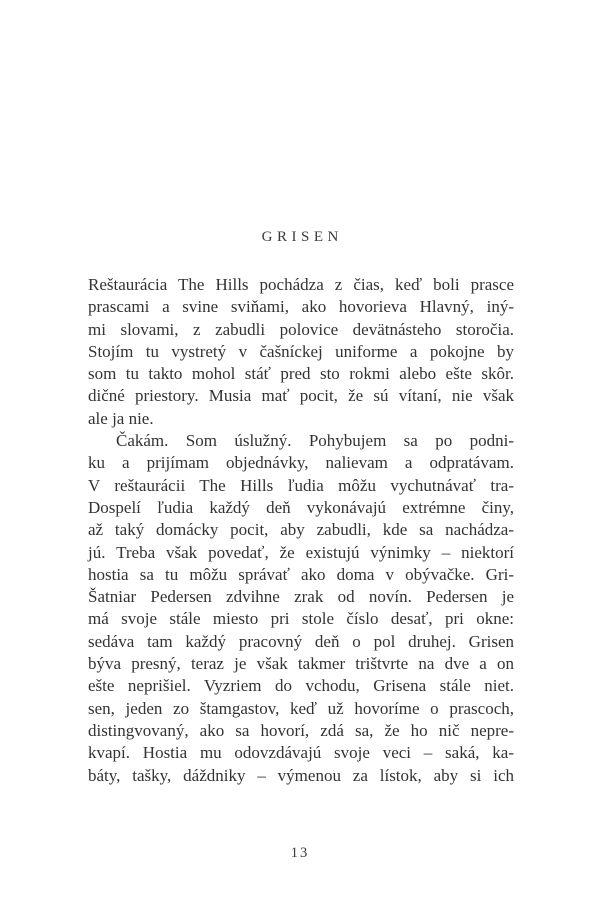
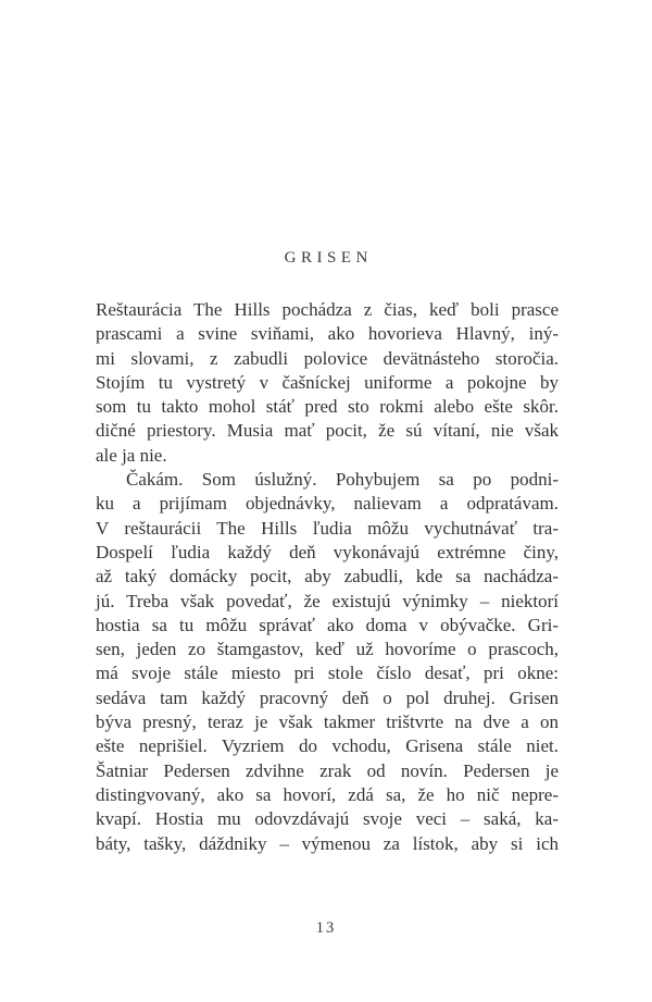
  GRISEN
  Reštaurácia The Hills pochádza z čias, keď boli prasce
  prascami a svine sviňami, ako hovorieva Hlavný, iný-
  mi slovami, z zabudli polovice devätnásteho storočia.
  Stojím tu vystretý v čašníckej uniforme a pokojne by
  som tu takto mohol stáť pred sto rokmi alebo ešte skôr.
  dičné priestory. Musia mať pocit, že sú vítaní, nie však
  ale ja nie.
  Čakám. Som úslužný. Pohybujem sa po podni-
  ku a prijímam objednávky, nalievam a odpratávam.
  V reštaurácii The Hills ľudia môžu vychutnávať tra-
  Dospelí ľudia každý deň vykonávajú extrémne činy,
  až taký domácky pocit, aby zabudli, kde sa nachádza-
  jú. Treba však povedať, že existujú výnimky – niektorí
  hostia sa tu môžu správať ako doma v obývačke. Gri-
- Šatniar Pedersen zdvihne zrak od novín. Pedersen je
+ sen, jeden zo štamgastov, keď už hovoríme o prascoch,
  má svoje stále miesto pri stole číslo desať, pri okne:
  sedáva tam každý pracovný deň o pol druhej. Grisen
  býva presný, teraz je však takmer trištvrte na dve a on
  ešte neprišiel. Vyzriem do vchodu, Grisena stále niet.
- sen, jeden zo štamgastov, keď už hovoríme o prascoch,
+ Šatniar Pedersen zdvihne zrak od novín. Pedersen je
  distingvovaný, ako sa hovorí, zdá sa, že ho nič nepre-
  kvapí. Hostia mu odovzdávajú svoje veci – saká, ka-
  báty, tašky, dáždniky – výmenou za lístok, aby si ich
  13
